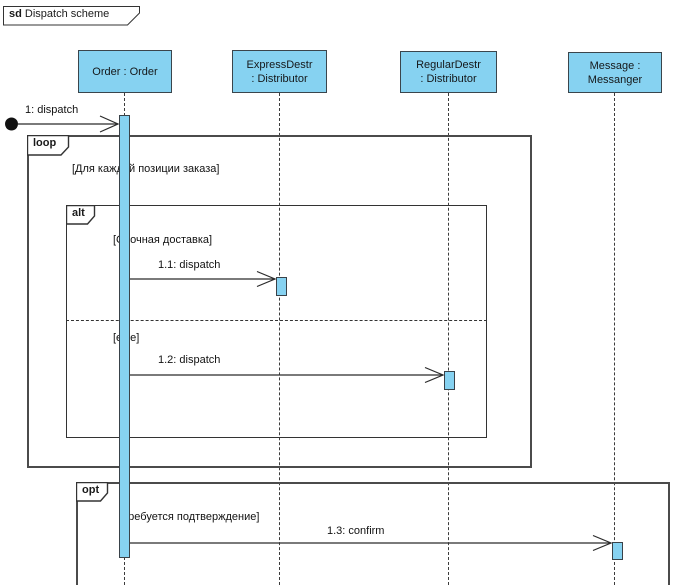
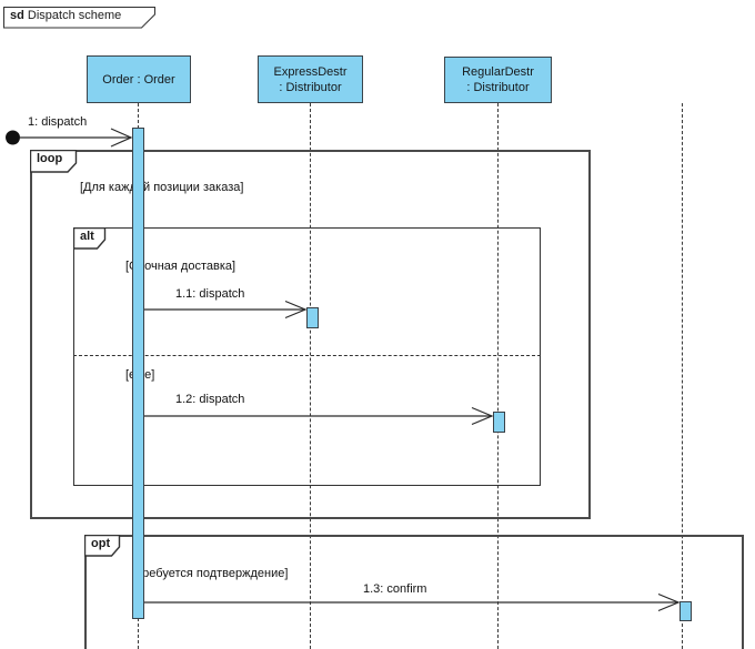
  sd Dispatch scheme
  loop
  [Для кажй позиции заказа]
  alt
  [очная доставка]
  opt
  ребуется подтверждение]
  Order : Order
  ExpressDestr
  : Distributor
  RegularDestr
  : Distributor
- Message :
- Messanger
  1: dispatch
  1.1: dispatch
  1.2: dispatch
  1.3: confirm
